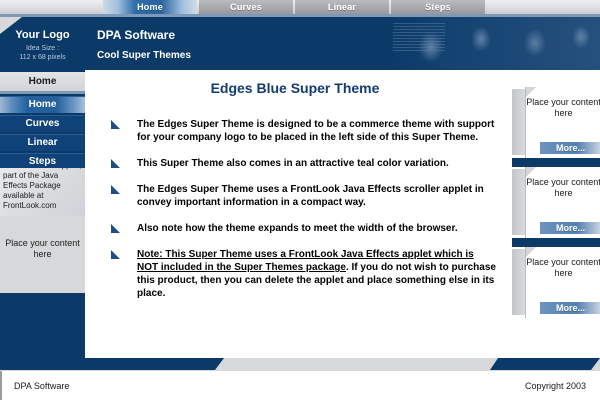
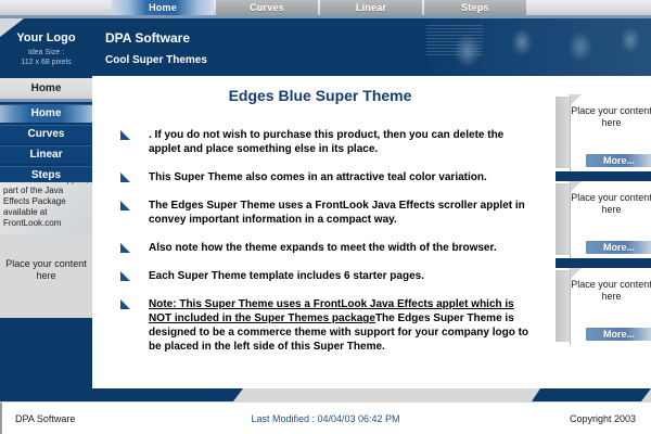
  Home
  Curves
  Linear
  Steps
  Your Logo
  DPA Software
  Cool Super Themes
  Home
  Home
  Curves
  Linear
  Steps
  part of the Java Effects Package available at FrontLook.com
  Place your content here
  Edges Blue Super Theme
- The Edges Super Theme is designed to be a commerce theme with support for your company logo to be placed in the left side of this Super Theme.
+ . If you do not wish to purchase this product, then you can delete the applet and place something else in its place.
  This Super Theme also comes in an attractive teal color variation.
  The Edges Super Theme uses a FrontLook Java Effects scroller applet in convey important information in a compact way.
  Also note how the theme expands to meet the width of the browser.
+ Each Super Theme template includes 6 starter pages.
- Note: This Super Theme uses a FrontLook Java Effects applet which is NOT included in the Super Themes package. If you do not wish to purchase this product, then you can delete the applet and place something else in its place.
+ Note: This Super Theme uses a FrontLook Java Effects applet which is NOT included in the Super Themes packageThe Edges Super Theme is designed to be a commerce theme with support for your company logo to be placed in the left side of this Super Theme.
  Place your conten here
  More...
  Place your conten here
  More...
  Place your conten here
  More...
  DPA Software
+ Last Modified : 04/04/03 06:42 PM
  Copyright 2003
